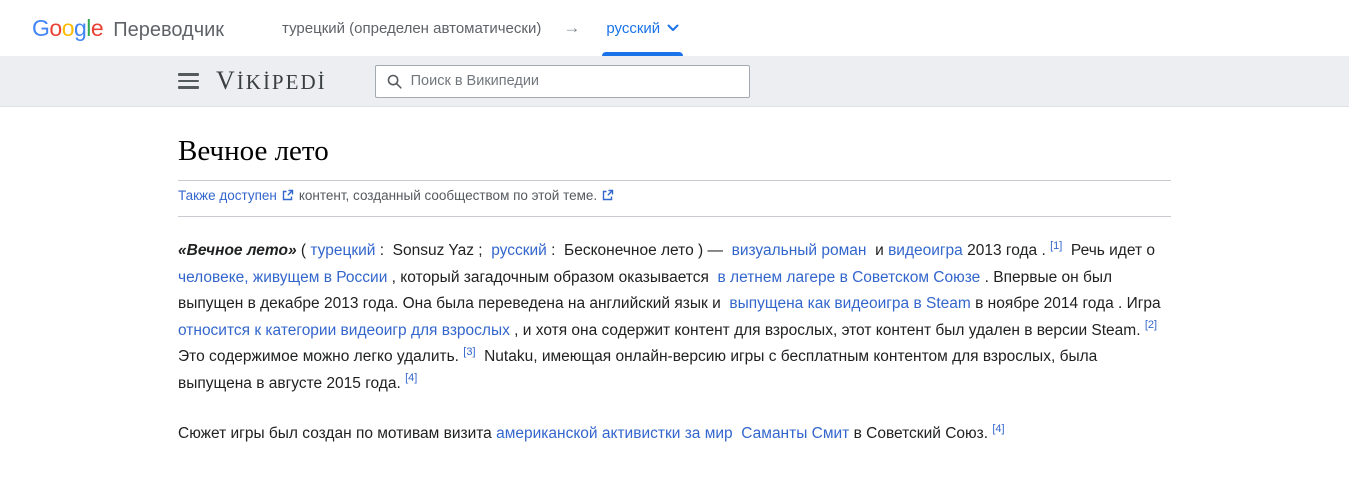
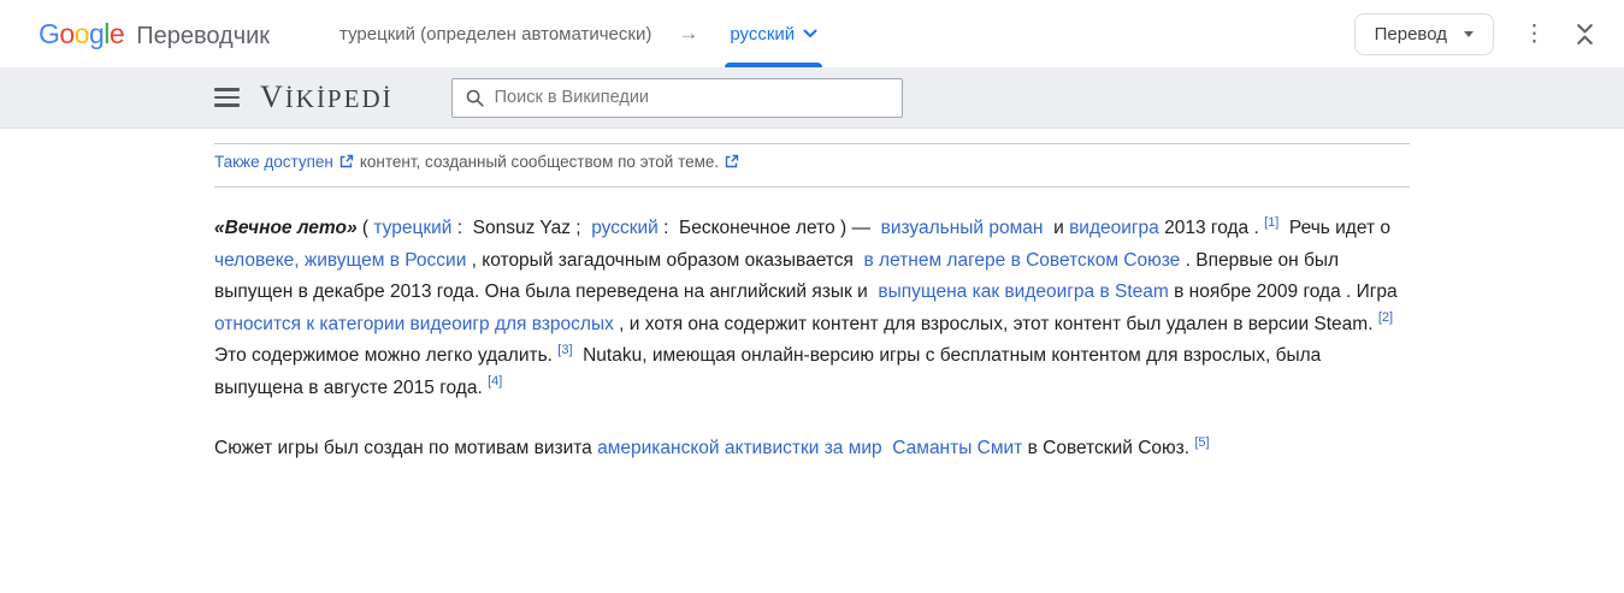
  Google
  Переводчик
  турецкий (определен автоматически)
  →
  русский
+ Перевод
+ ⋮
  VİKİPEDİ
  Поиск в Википедии
- Вечное лето
  Также доступен контент, созданный сообществом по этой теме.
- «Вечное лето» ( турецкий : Sonsuz Yaz ; русский : Бесконечное лето ) — визуальный роман и видеоигра 2013 года . [1] Речь идет о человеке, живущем в России , который загадочным образом оказывается в летнем лагере в Советском Союзе . Впервые он был выпущен в декабре 2013 года. Она была переведена на английский язык и выпущена как видеоигра в Steam в ноябре 2014 года . Игра относится к категории видеоигр для взрослых , и хотя она содержит контент для взрослых, этот контент был удален в версии Steam. [2] Это содержимое можно легко удалить. [3] Nutaku, имеющая онлайн-версию игры с бесплатным контентом для взрослых, была выпущена в августе 2015 года. [4]
+ «Вечное лето» ( турецкий : Sonsuz Yaz ; русский : Бесконечное лето ) — визуальный роман и видеоигра 2013 года . [1] Речь идет о человеке, живущем в России , который загадочным образом оказывается в летнем лагере в Советском Союзе . Впервые он был выпущен в декабре 2013 года. Она была переведена на английский язык и выпущена как видеоигра в Steam в ноябре 2009 года . Игра относится к категории видеоигр для взрослых , и хотя она содержит контент для взрослых, этот контент был удален в версии Steam. [2] Это содержимое можно легко удалить. [3] Nutaku, имеющая онлайн-версию игры с бесплатным контентом для взрослых, была выпущена в августе 2015 года. [4]
- Сюжет игры был создан по мотивам визита американской активистки за мир Саманты Смит в Советский Союз. [4]
+ Сюжет игры был создан по мотивам визита американской активистки за мир Саманты Смит в Советский Союз. [5]
